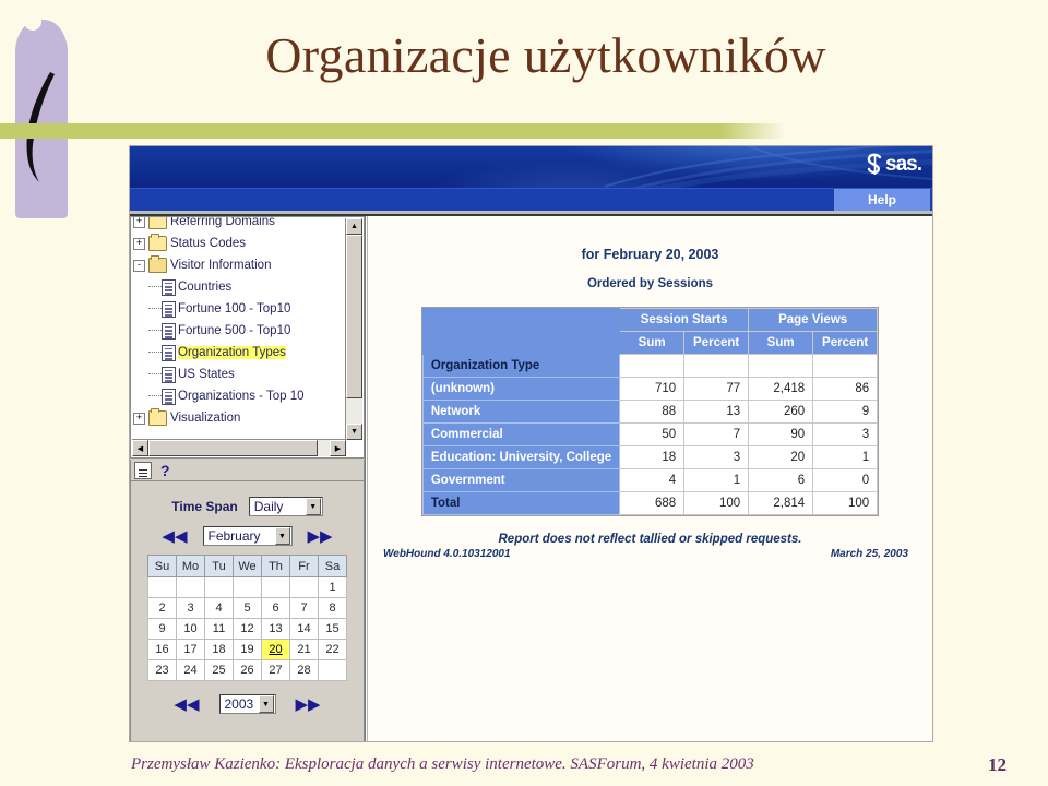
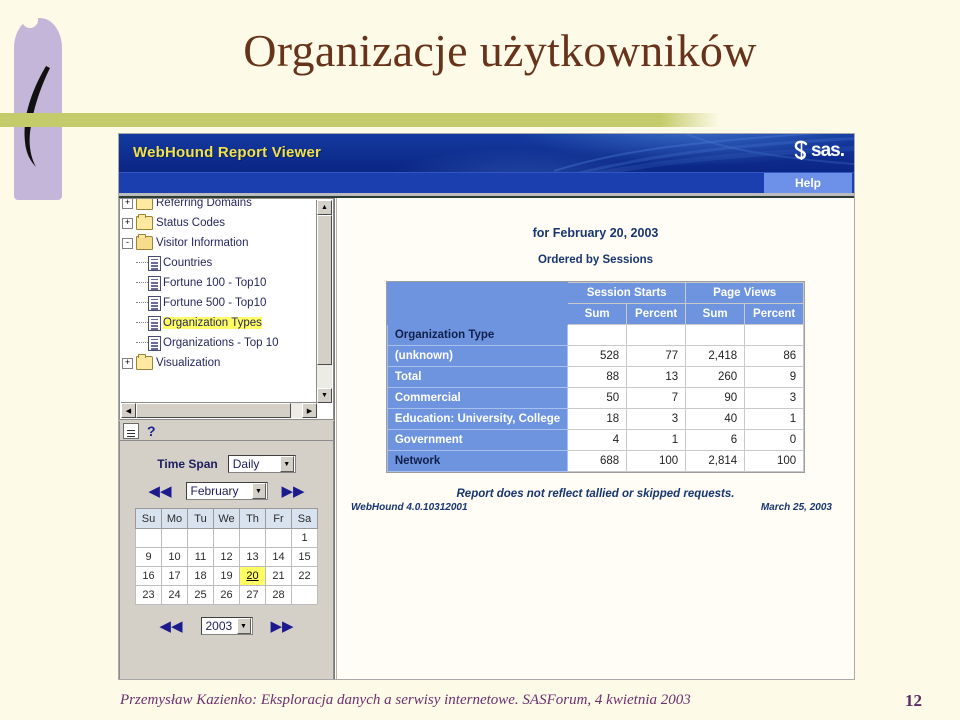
  Organizacje użytkowników
+ WebHound Report Viewer
  sas.
  Help
  +
  Referring Domains
  +
  Status Codes
  -
  Visitor Information
  Countries
  Fortune 100 - Top10
  Fortune 500 - Top10
  Organization Types
- US States
  Organizations - Top 10
  +
  Visualization
  ?
  Time Span
  Daily
  ◀◀
  February
  ▶▶
  Su	Mo	Tu	We	Th	Fr	Sa
  						1
- 2	3	4	5	6	7	8
  9	10	11	12	13	14	15
  16	17	18	19	20	21	22
  23	24	25	26	27	28
  ◀◀
  2003
  ▶▶
  for February 20, 2003
  Ordered by Sessions
  	Session Starts	Page Views
  Sum	Percent	Sum	Percent
  Organization Type
- (unknown)	710	77	2,418	86
+ (unknown)	528	77	2,418	86
- Network	88	13	260	9
+ Total	88	13	260	9
  Commercial	50	7	90	3
- Education: University, College	18	3	20	1
+ Education: University, College	18	3	40	1
  Government	4	1	6	0
- Total	688	100	2,814	100
+ Network	688	100	2,814	100
  Report does not reflect tallied or skipped requests.
  WebHound 4.0.10312001
  March 25, 2003
  Przemysław Kazienko: Eksploracja danych a serwisy internetowe. SASForum, 4 kwietnia 2003
  12
